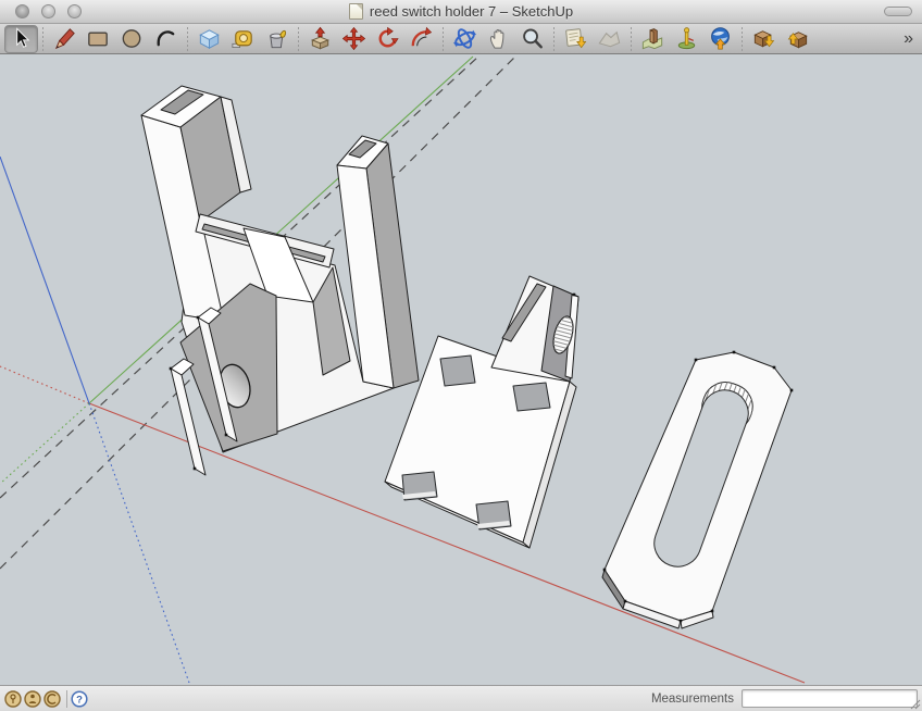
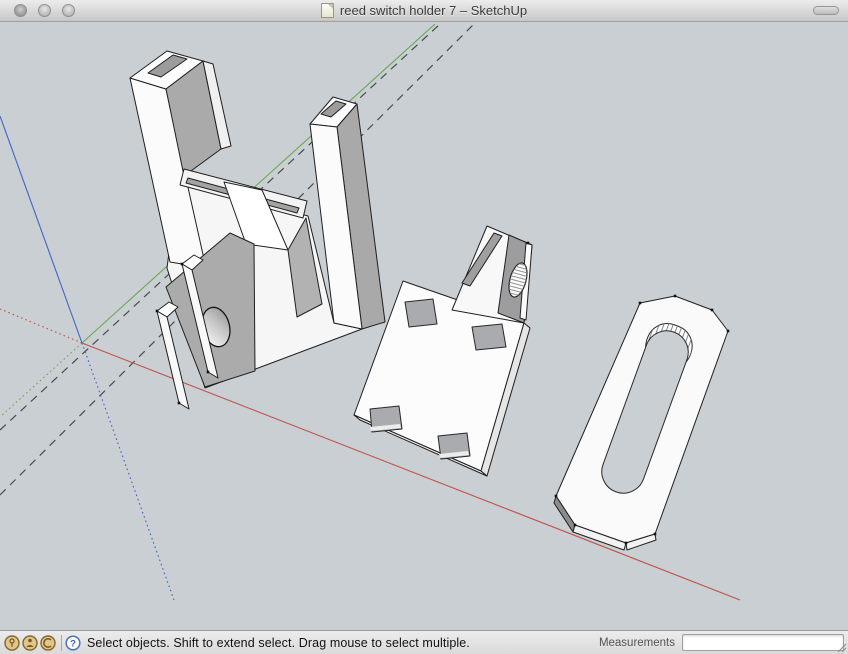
  reed switch holder 7 – SketchUp
- »
  ?
+ Select objects. Shift to extend select. Drag mouse to select multiple.
  Measurements
